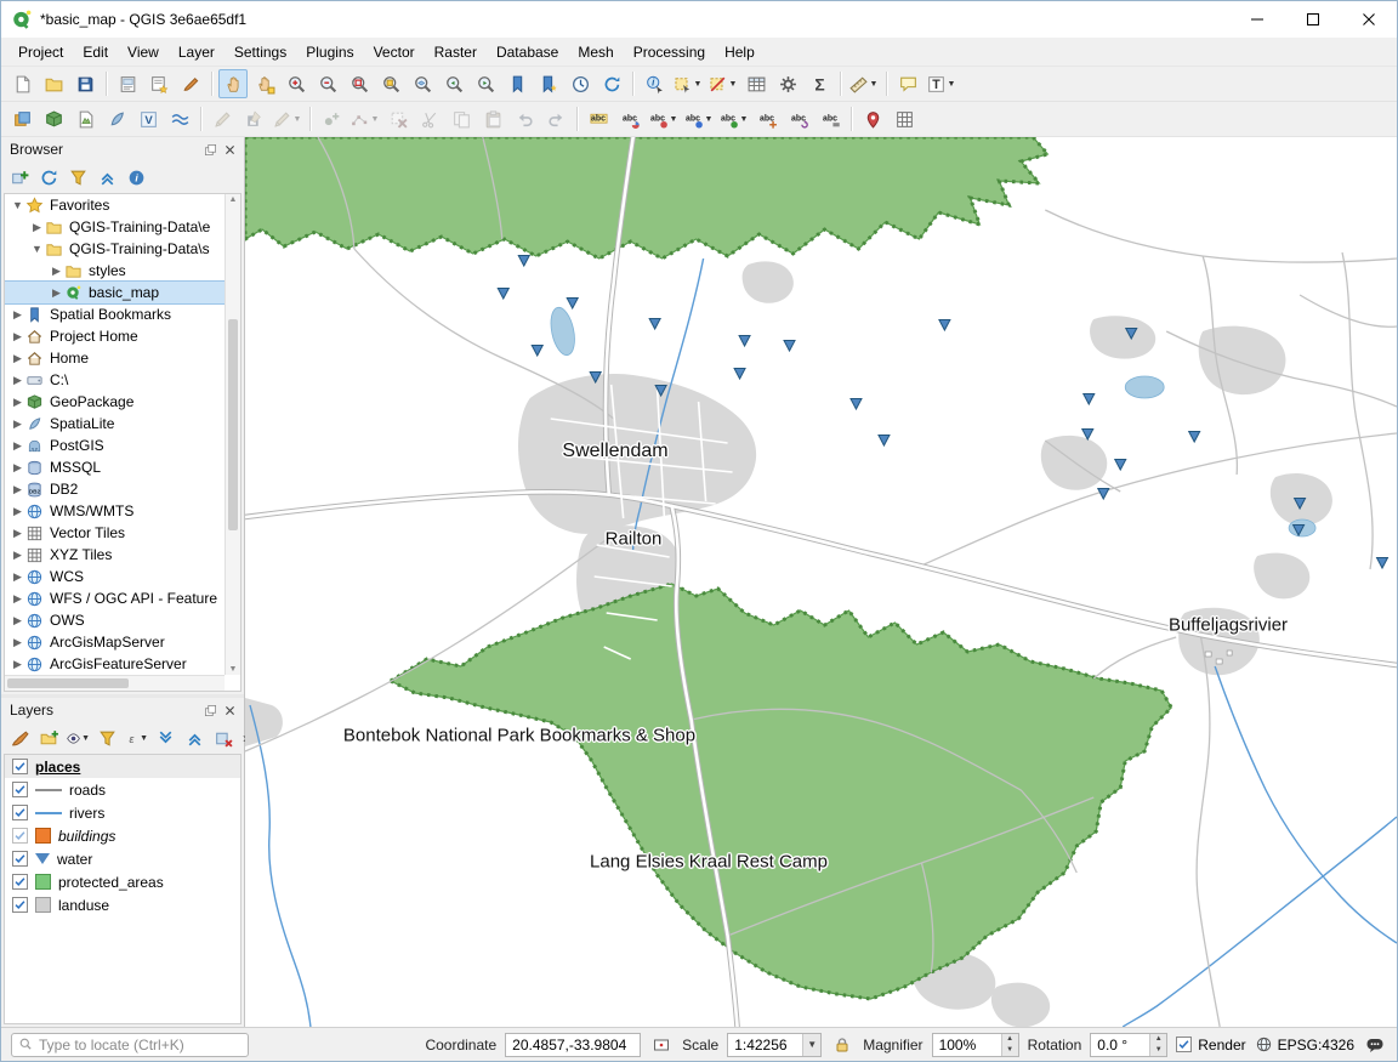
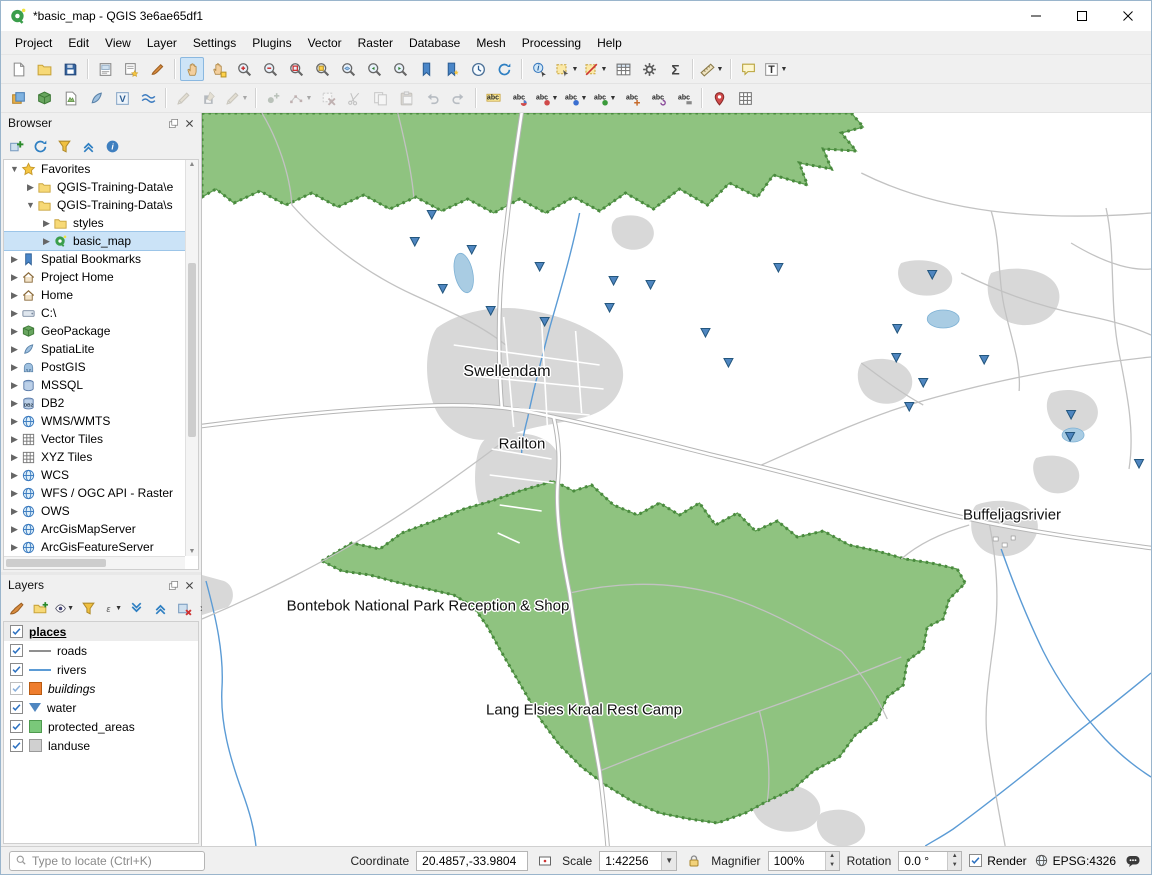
  *basic_map - QGIS 3e6ae65df1
  Project
  Edit
  View
  Layer
  Settings
  Plugins
  Vector
  Raster
  Database
  Mesh
  Processing
  Help
  i
  Σ
  T
  V
  Browser
  i
  ▼
  Favorites
  ▶
  QGIS-Training-Data\e
  ▼
  QGIS-Training-Data\s
  ▶
  styles
  ▶
  basic_map
  ▶
  Spatial Bookmarks
  ▶
  Project Home
  ▶
  Home
  ▶
  C:\
  ▶
  GeoPackage
  ▶
  SpatiaLite
  ▶
  PostGIS
  ▶
  MSSQL
  ▶
  DB2
  ▶
  WMS/WMTS
  ▶
  Vector Tiles
  ▶
  XYZ Tiles
  ▶
  WCS
  ▶
- WFS / OGC API - Feature
+ WFS / OGC API - Raster
  ▶
  OWS
  ▶
  ArcGisMapServer
  ▶
  ArcGisFeatureServer
  Layers
  ε
  places
  roads
  rivers
  buildings
  water
  protected_areas
  landuse
  Swellendam
  Railton
  Buffeljagsrivier
- Bontebok National Park Bookmarks & Shop
+ Bontebok National Park Reception & Shop
  Lang Elsies Kraal Rest Camp
  Type to locate (Ctrl+K)
  Coordinate
  20.4857,-33.9804
  Scale
  1:42256
  ▼
  Magnifier
  100%
  Rotation
  0.0 °
  Render
  EPSG:4326
